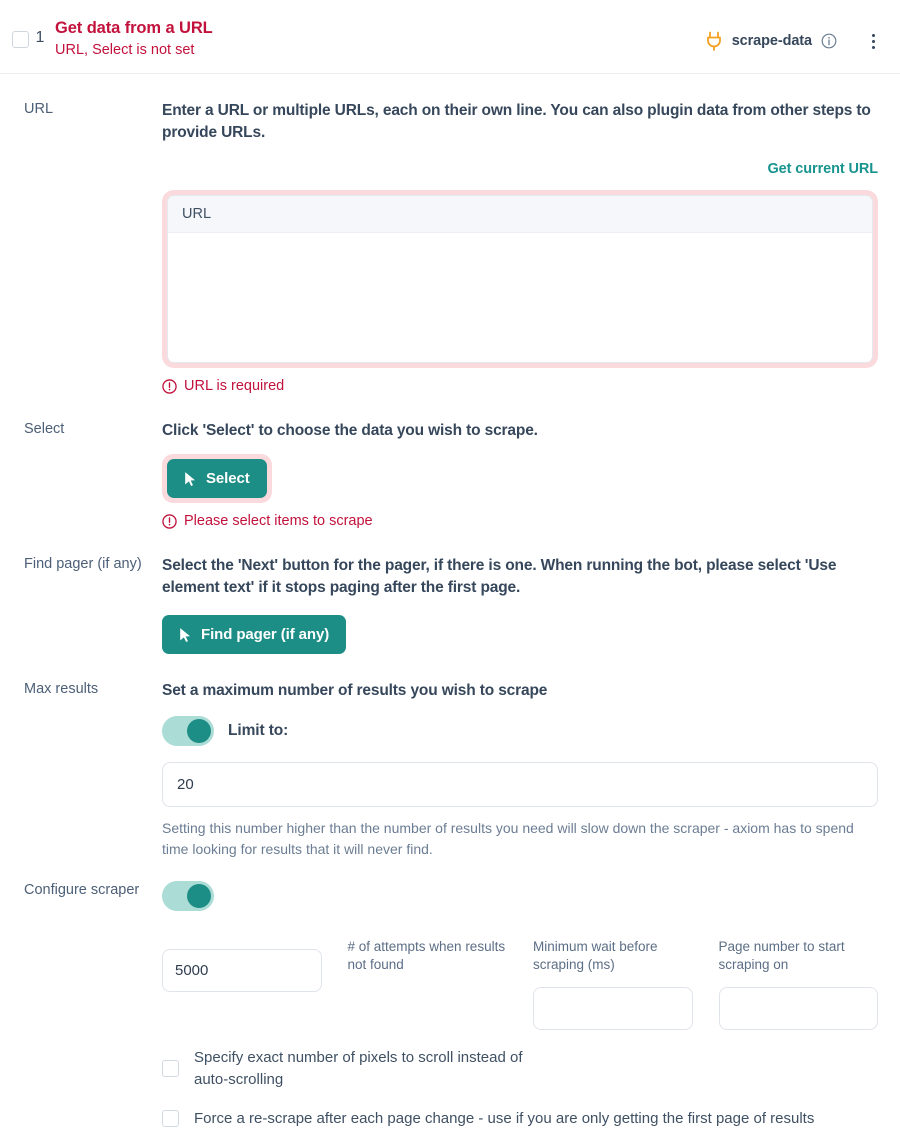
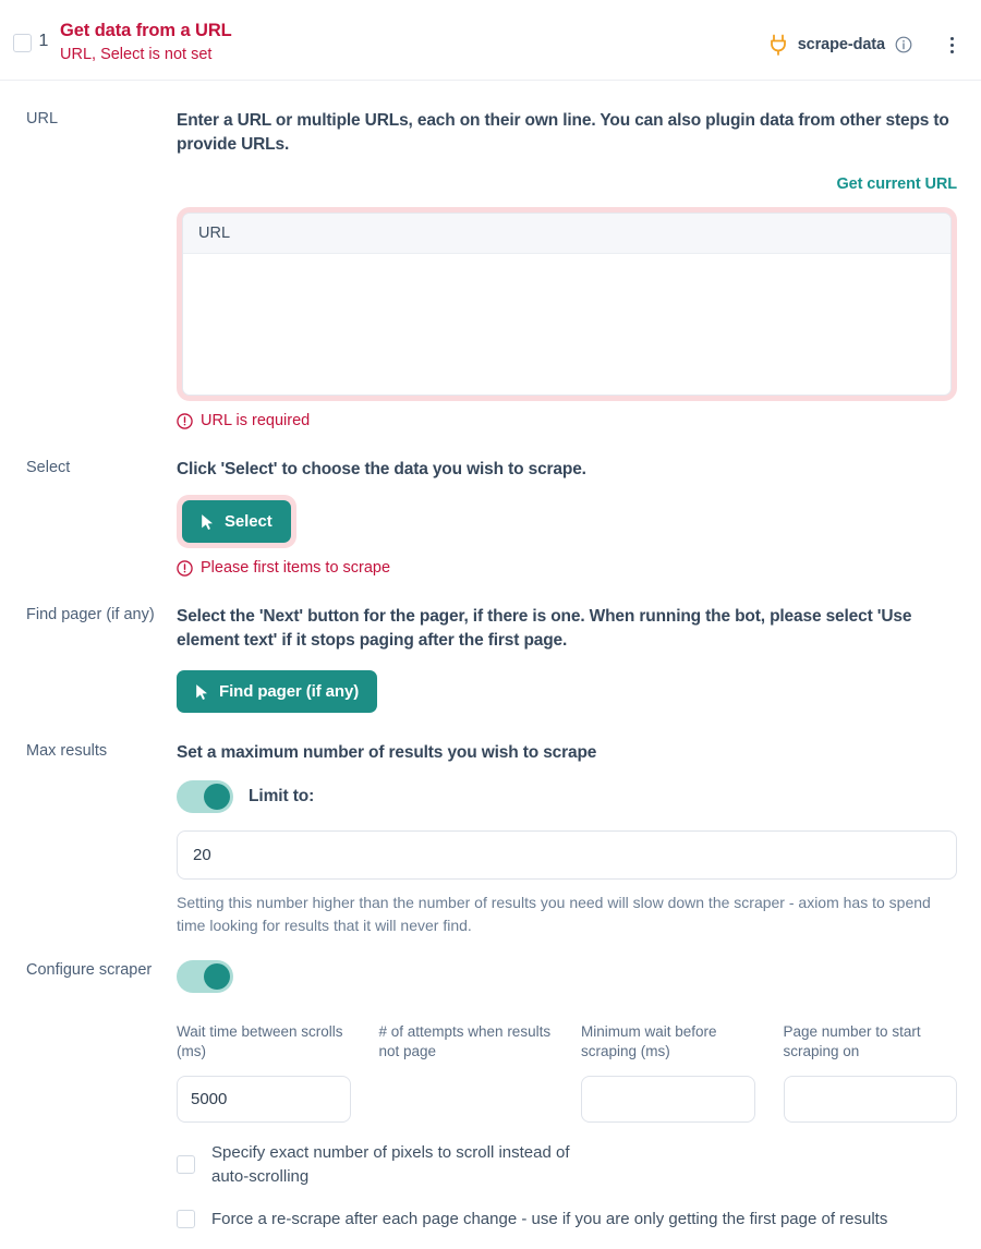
  1
  Get data from a URL
  URL, Select is not set
  scrape-data
  URL
  Enter a URL or multiple URLs, each on their own line. You can also plugin data from other steps to provide URLs.
  Get current URL
  URL
  URL is required
  Select
  Click 'Select' to choose the data you wish to scrape.
  Select
- Please select items to scrape
+ Please first items to scrape
  Find pager (if any)
  Select the 'Next' button for the pager, if there is one. When running the bot, please select 'Use element text' if it stops paging after the first page.
  Find pager (if any)
  Max results
  Set a maximum number of results you wish to scrape
  Limit to:
  20
  Setting this number higher than the number of results you need will slow down the scraper - axiom has to spend time looking for results that it will never find.
  Configure scraper
+ Wait time between scrolls (ms)
  5000
- # of attempts when results not found
+ # of attempts when results not page
  Minimum wait before scraping (ms)
  Page number to start scraping on
  Specify exact number of pixels to scroll instead of auto-scrolling
  Force a re-scrape after each page change - use if you are only getting the first page of results
